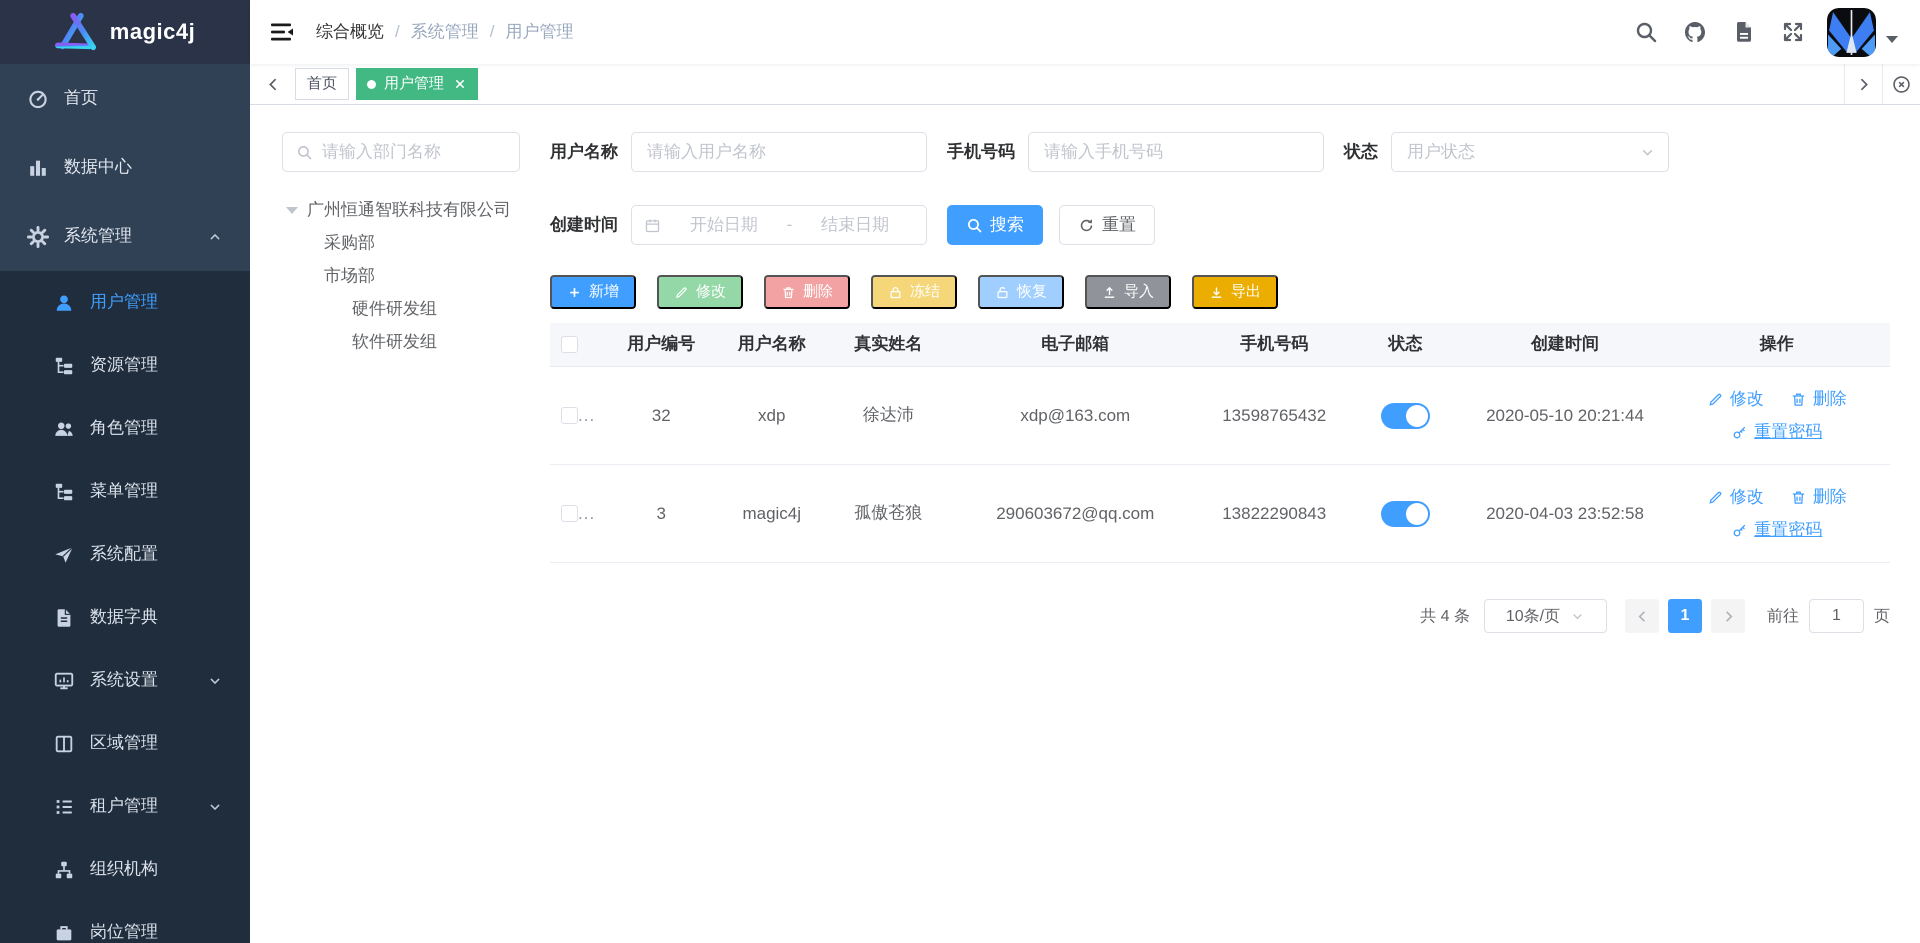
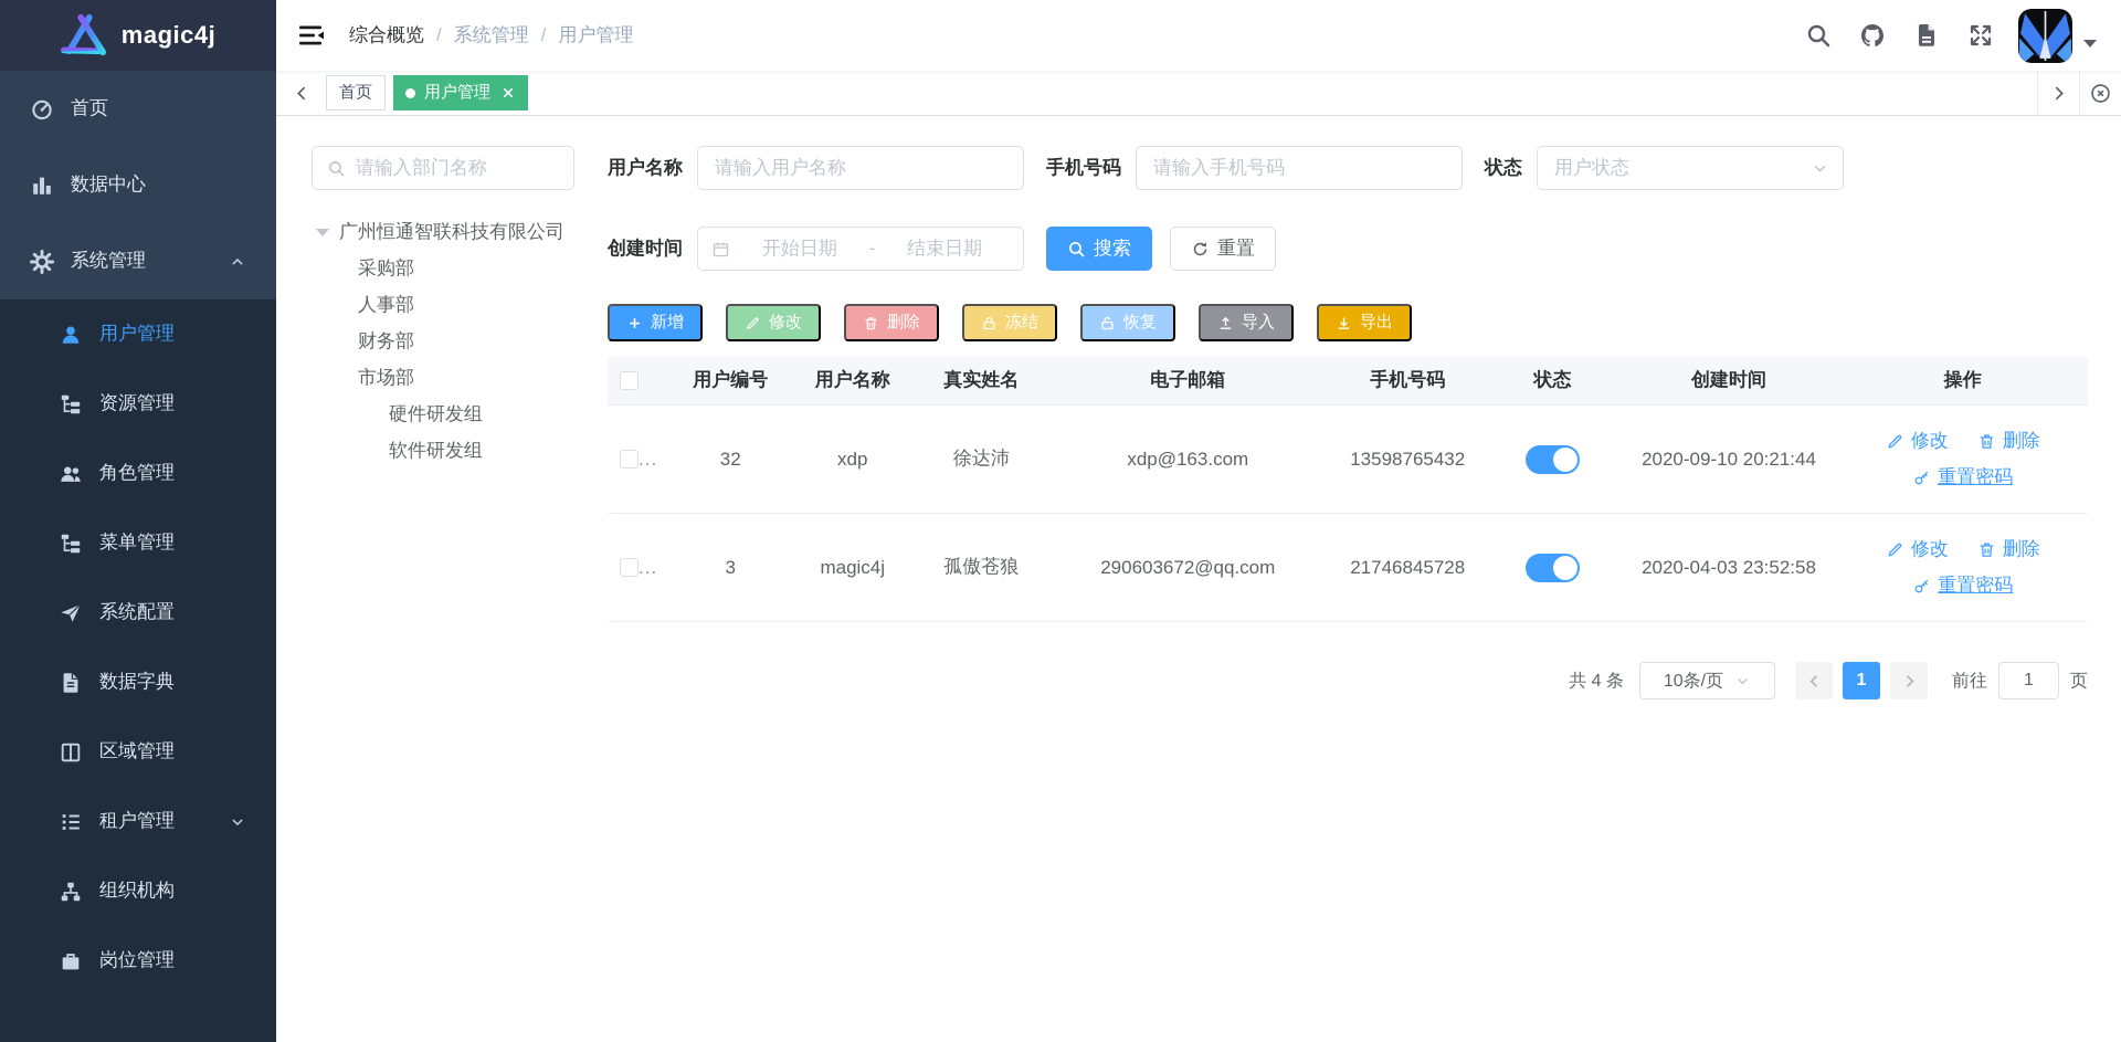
  magic4j
  首页
  数据中心
  系统管理
  用户管理
  资源管理
  角色管理
  菜单管理
  系统配置
  数据字典
- 系统设置
  区域管理
  租户管理
  组织机构
  岗位管理
  综合概览
  /
  系统管理
  /
  用户管理
  首页
  用户管理
  请输入部门名称
  广州恒通智联科技有限公司
  采购部
+ 人事部
+ 财务部
  市场部
  硬件研发组
  软件研发组
  用户名称
  请输入用户名称
  手机号码
  请输入手机号码
  状态
  用户状态
  创建时间
  开始日期
  -
  结束日期
  搜索
  重置
  新增
  修改
  删除
  冻结
  恢复
  导入
  导出
  用户编号
  用户名称
  真实姓名
  电子邮箱
  手机号码
  状态
  创建时间
  操作
  ...
  32
  xdp
  徐达沛
  xdp@163.com
  13598765432
- 2020-05-10 20:21:44
+ 2020-09-10 20:21:44
  修改
  删除
  重置密码
  ...
  3
  magic4j
  孤傲苍狼
  290603672@qq.com
- 13822290843
+ 21746845728
  2020-04-03 23:52:58
  修改
  删除
  重置密码
  共 4 条
  10条/页
  1
  前往
  1
  页
